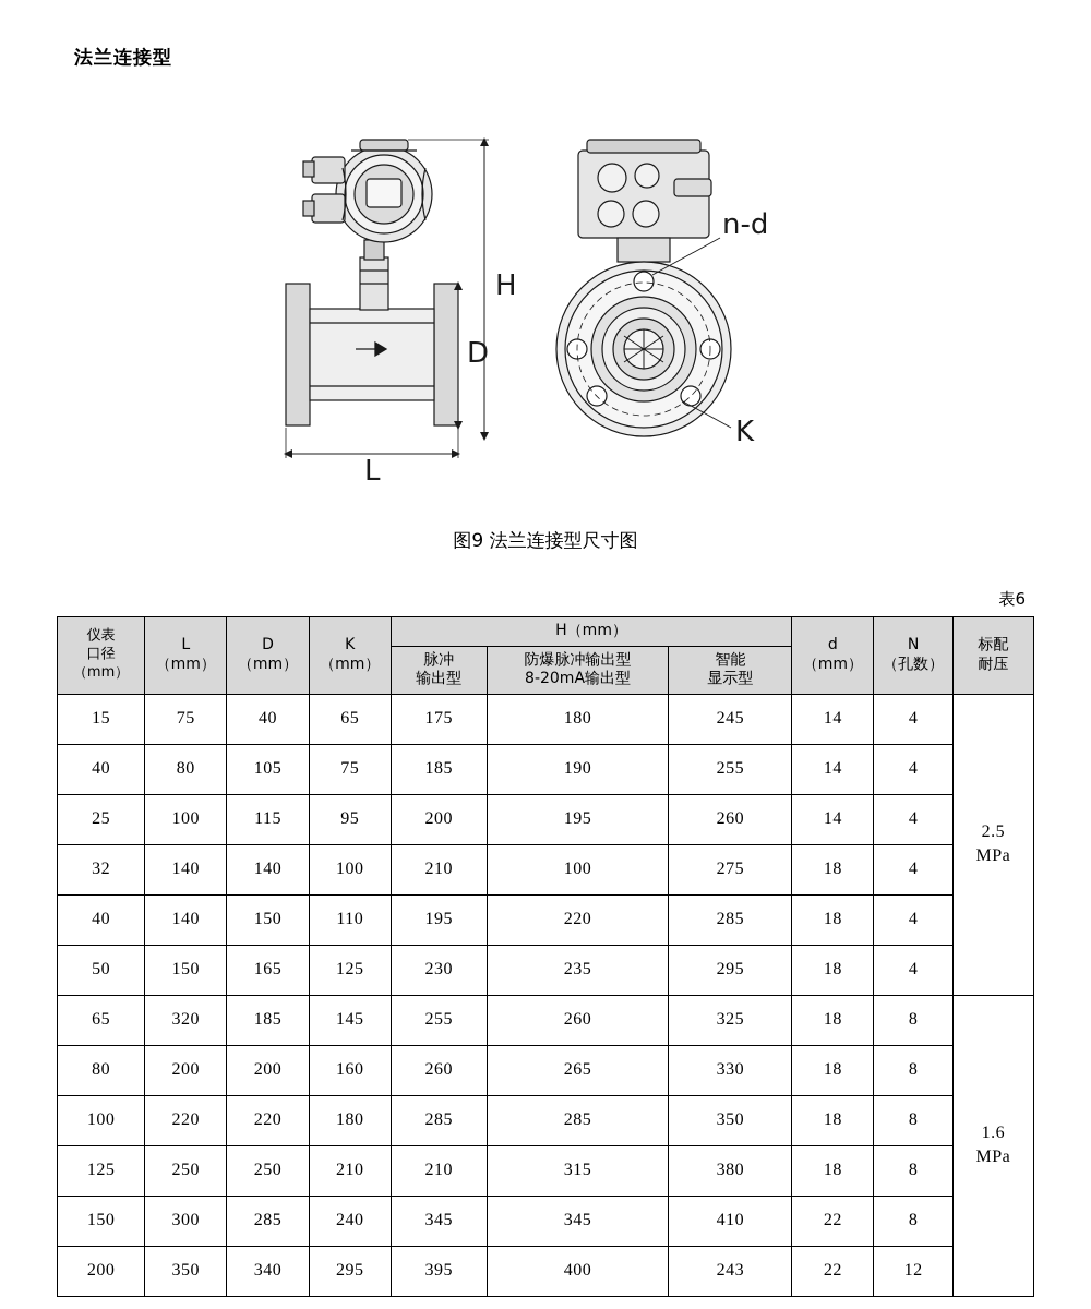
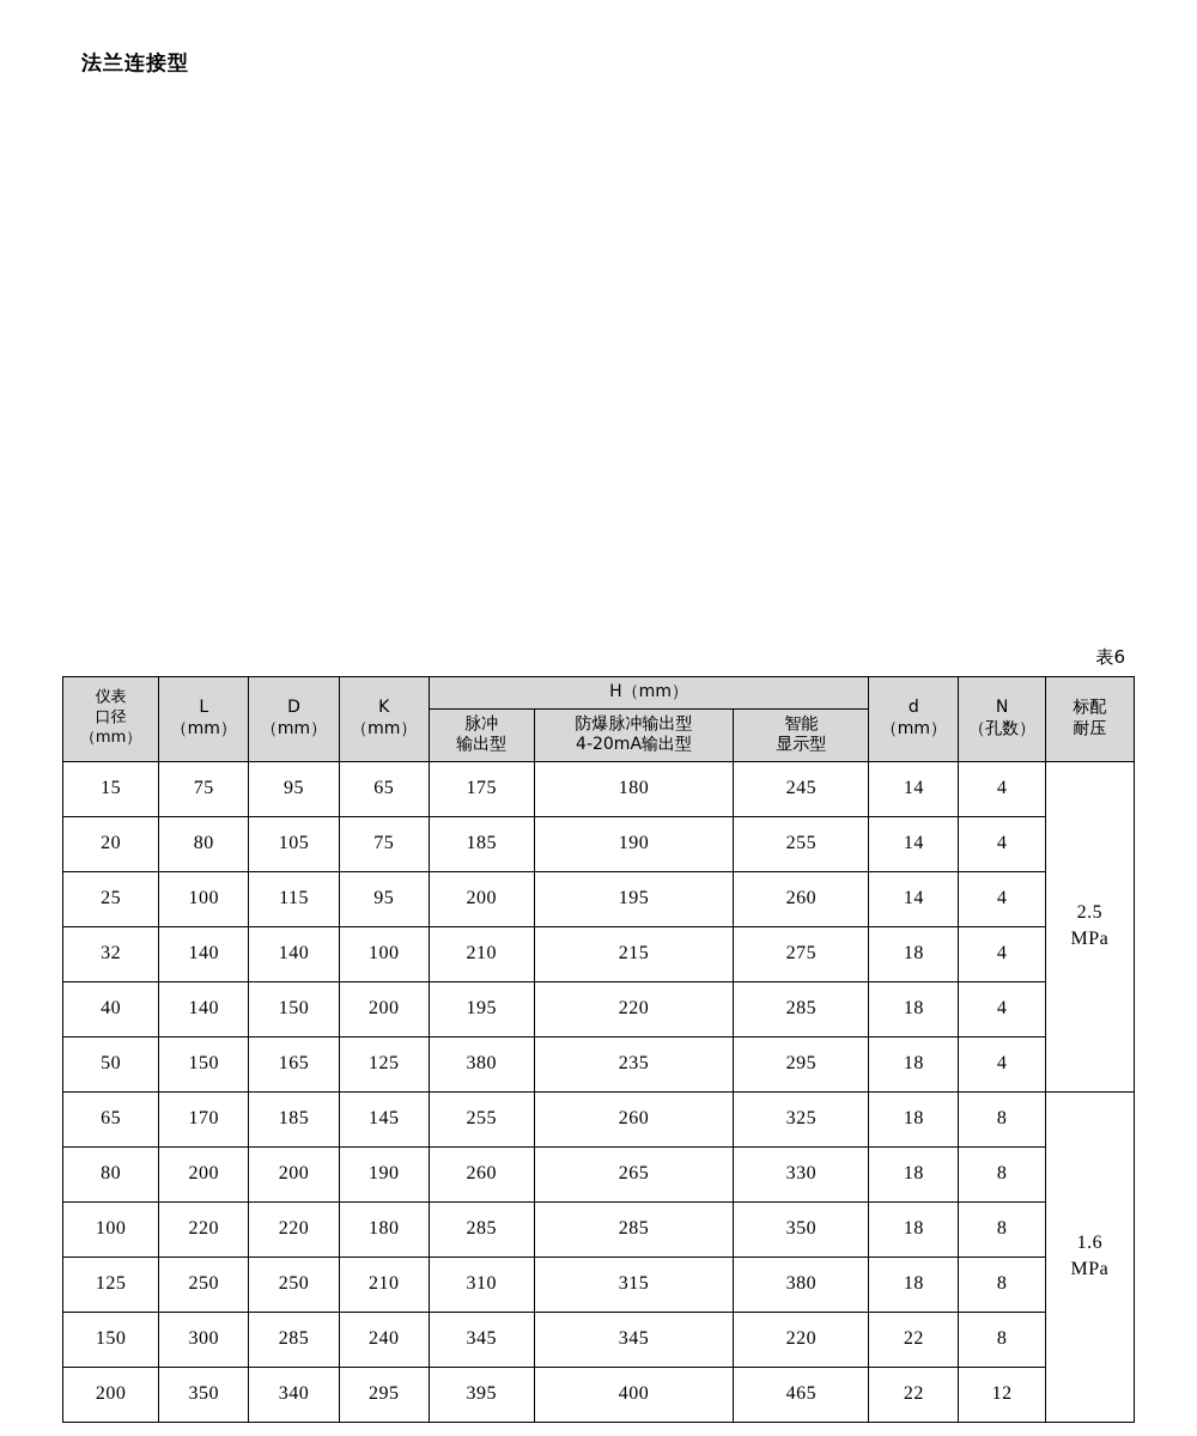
  法兰连接型
- H
- D
- L
- n-d
- K
- 图9 法兰连接型尺寸图
  表6
  仪表 口径 （mm）	L （mm）	D （mm）	K （mm）	H（mm）	d （mm）	N （孔数）	标配 耐压
- 脉冲 输出型	防爆脉冲输出型 8-20mA输出型	智能 显示型
+ 脉冲 输出型	防爆脉冲输出型 4-20mA输出型	智能 显示型
- 15	75	40	65	175	180	245	14	4	2.5MPa
+ 15	75	95	65	175	180	245	14	4	2.5MPa
- 40	80	105	75	185	190	255	14	4
+ 20	80	105	75	185	190	255	14	4
  25	100	115	95	200	195	260	14	4
- 32	140	140	100	210	100	275	18	4
+ 32	140	140	100	210	215	275	18	4
- 40	140	150	110	195	220	285	18	4
+ 40	140	150	200	195	220	285	18	4
- 50	150	165	125	230	235	295	18	4
+ 50	150	165	125	380	235	295	18	4
- 65	320	185	145	255	260	325	18	8	1.6MPa
+ 65	170	185	145	255	260	325	18	8	1.6MPa
- 80	200	200	160	260	265	330	18	8
+ 80	200	200	190	260	265	330	18	8
  100	220	220	180	285	285	350	18	8
- 125	250	250	210	210	315	380	18	8
+ 125	250	250	210	310	315	380	18	8
- 150	300	285	240	345	345	410	22	8
+ 150	300	285	240	345	345	220	22	8
- 200	350	340	295	395	400	243	22	12
+ 200	350	340	295	395	400	465	22	12
